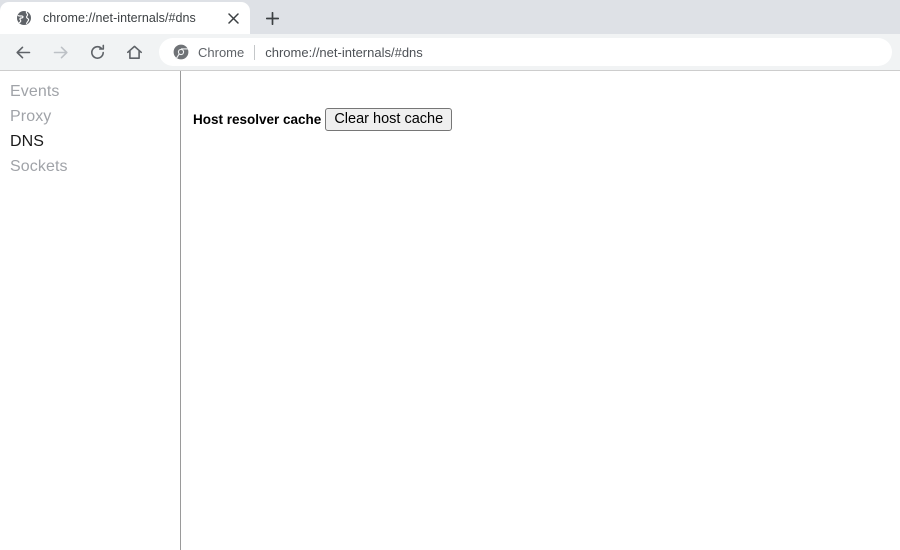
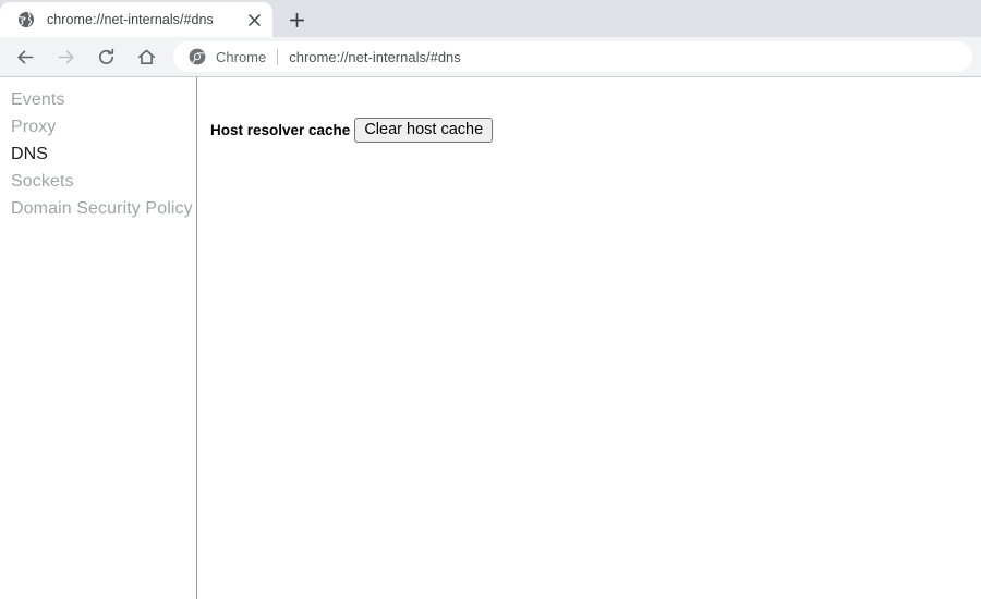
  chrome://net-internals/#dns
  Chrome
  chrome://net-internals/#dns
  Events
  Proxy
  DNS
  Sockets
+ Domain Security Policy
  Host resolver cache
  Clear host cache
